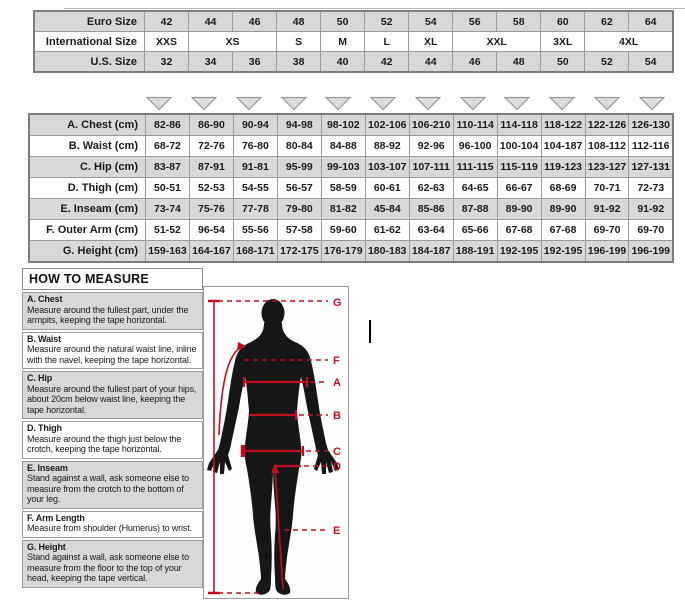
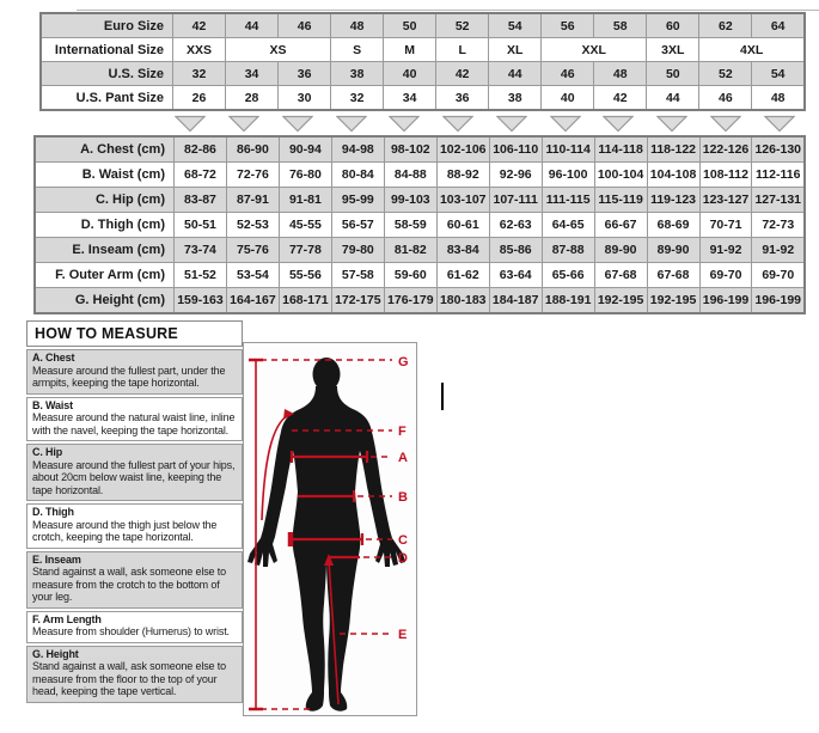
  Euro Size	42	44	46	48	50	52	54	56	58	60	62	64
  International Size	XXS	XS	S	M	L	XL	XXL	3XL	4XL
  U.S. Size	32	34	36	38	40	42	44	46	48	50	52	54
+ U.S. Pant Size	26	28	30	32	34	36	38	40	42	44	46	48
- A. Chest (cm)	82-86	86-90	90-94	94-98	98-102	102-106	106-210	110-114	114-118	118-122	122-126	126-130
+ A. Chest (cm)	82-86	86-90	90-94	94-98	98-102	102-106	106-110	110-114	114-118	118-122	122-126	126-130
- B. Waist (cm)	68-72	72-76	76-80	80-84	84-88	88-92	92-96	96-100	100-104	104-187	108-112	112-116
+ B. Waist (cm)	68-72	72-76	76-80	80-84	84-88	88-92	92-96	96-100	100-104	104-108	108-112	112-116
  C. Hip (cm)	83-87	87-91	91-81	95-99	99-103	103-107	107-111	111-115	115-119	119-123	123-127	127-131
- D. Thigh (cm)	50-51	52-53	54-55	56-57	58-59	60-61	62-63	64-65	66-67	68-69	70-71	72-73
+ D. Thigh (cm)	50-51	52-53	45-55	56-57	58-59	60-61	62-63	64-65	66-67	68-69	70-71	72-73
- E. Inseam (cm)	73-74	75-76	77-78	79-80	81-82	45-84	85-86	87-88	89-90	89-90	91-92	91-92
+ E. Inseam (cm)	73-74	75-76	77-78	79-80	81-82	83-84	85-86	87-88	89-90	89-90	91-92	91-92
- F. Outer Arm (cm)	51-52	96-54	55-56	57-58	59-60	61-62	63-64	65-66	67-68	67-68	69-70	69-70
+ F. Outer Arm (cm)	51-52	53-54	55-56	57-58	59-60	61-62	63-64	65-66	67-68	67-68	69-70	69-70
  G. Height (cm)	159-163	164-167	168-171	172-175	176-179	180-183	184-187	188-191	192-195	192-195	196-199	196-199
  HOW TO MEASURE
  A. Chest
  Measure around the fullest part, under the armpits, keeping the tape horizontal.
  B. Waist
  Measure around the natural waist line, inline with the navel, keeping the tape horizontal.
  C. Hip
  Measure around the fullest part of your hips, about 20cm below waist line, keeping the tape horizontal.
  D. Thigh
  Measure around the thigh just below the crotch, keeping the tape horizontal.
  E. Inseam
  Stand against a wall, ask someone else to measure from the crotch to the bottom of your leg.
  F. Arm Length
  Measure from shoulder (Humerus) to wrist.
  G. Height
  Stand against a wall, ask someone else to measure from the floor to the top of your head, keeping the tape vertical.
  G
  F
  A
  B
  C
  D
  E
